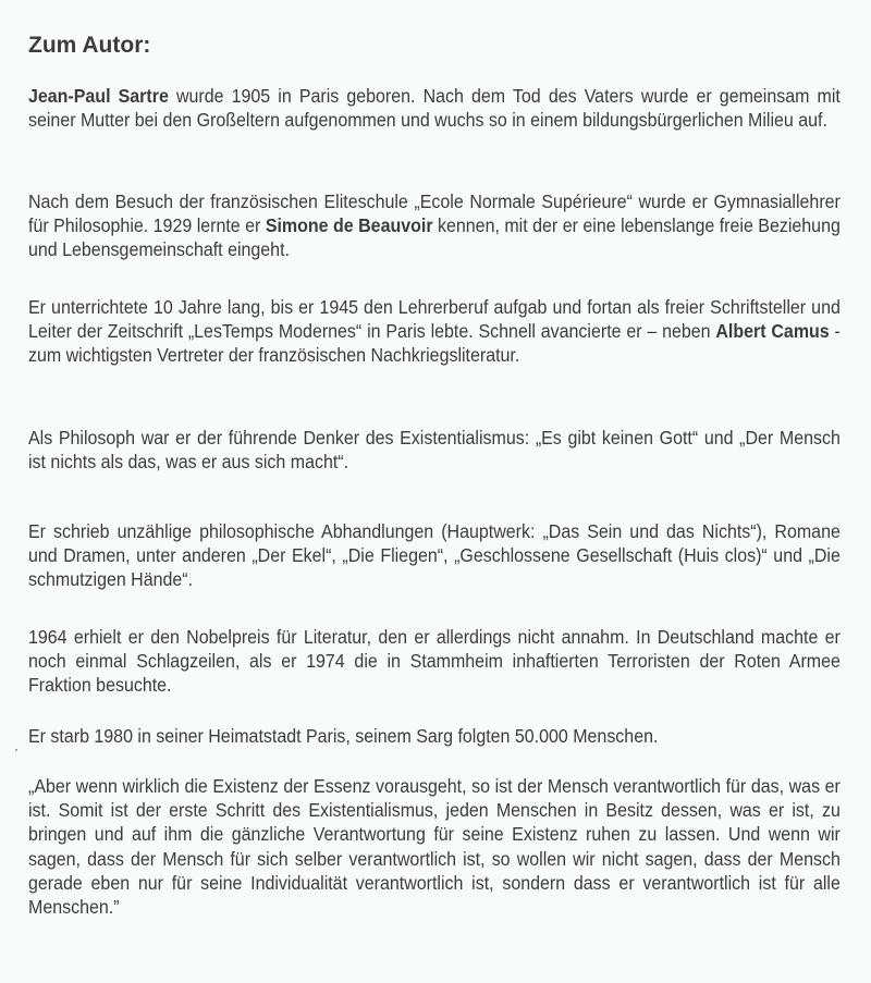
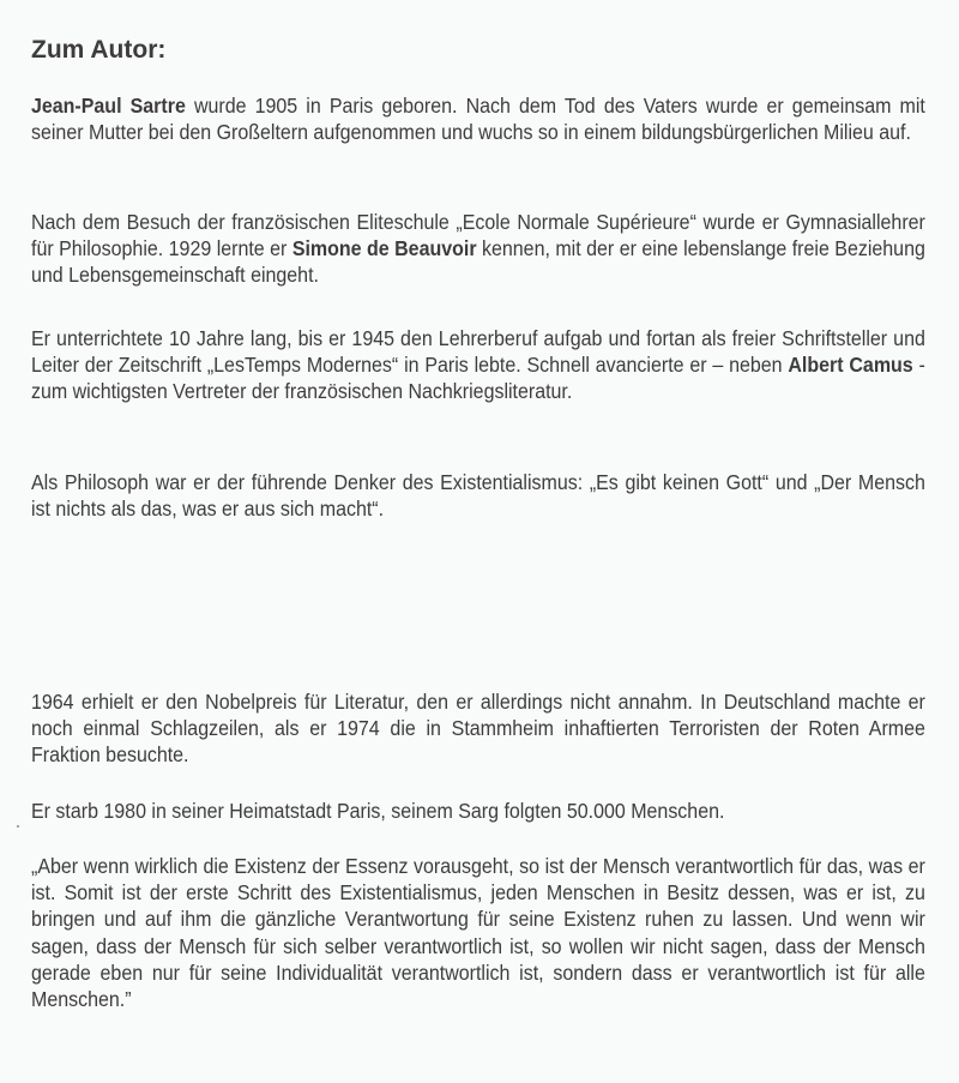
  Zum Autor:
  Jean-Paul Sartre wurde 1905 in Paris geboren. Nach dem Tod des Vaters wurde er gemeinsam mit seiner Mutter bei den Großeltern aufgenommen und wuchs so in einem bildungsbürgerlichen Milieu auf.
  Nach dem Besuch der französischen Eliteschule „Ecole Normale Supérieure“ wurde er Gymnasiallehrer für Philosophie. 1929 lernte er Simone de Beauvoir kennen, mit der er eine lebenslange freie Beziehung und Lebensgemeinschaft eingeht.
  Er unterrichtete 10 Jahre lang, bis er 1945 den Lehrerberuf aufgab und fortan als freier Schriftsteller und Leiter der Zeitschrift „LesTemps Modernes“ in Paris lebte. Schnell avancierte er – neben Albert Camus - zum wichtigsten Vertreter der französischen Nachkriegsliteratur.
  Als Philosoph war er der führende Denker des Existentialismus: „Es gibt keinen Gott“ und „Der Mensch ist nichts als das, was er aus sich macht“.
- Er schrieb unzählige philosophische Abhandlungen (Hauptwerk: „Das Sein und das Nichts“), Romane und Dramen, unter anderen „Der Ekel“, „Die Fliegen“, „Geschlossene Gesellschaft (Huis clos)“ und „Die schmutzigen Hände“.
  1964 erhielt er den Nobelpreis für Literatur, den er allerdings nicht annahm. In Deutschland machte er noch einmal Schlagzeilen, als er 1974 die in Stammheim inhaftierten Terroristen der Roten Armee Fraktion besuchte.
  Er starb 1980 in seiner Heimatstadt Paris, seinem Sarg folgten 50.000 Menschen.
  „Aber wenn wirklich die Existenz der Essenz vorausgeht, so ist der Mensch verantwortlich für das, was er ist. Somit ist der erste Schritt des Existentialismus, jeden Menschen in Besitz dessen, was er ist, zu bringen und auf ihm die gänzliche Verantwortung für seine Existenz ruhen zu lassen. Und wenn wir sagen, dass der Mensch für sich selber verantwortlich ist, so wollen wir nicht sagen, dass der Mensch gerade eben nur für seine Individualität verantwortlich ist, sondern dass er verantwortlich ist für alle Menschen.”
